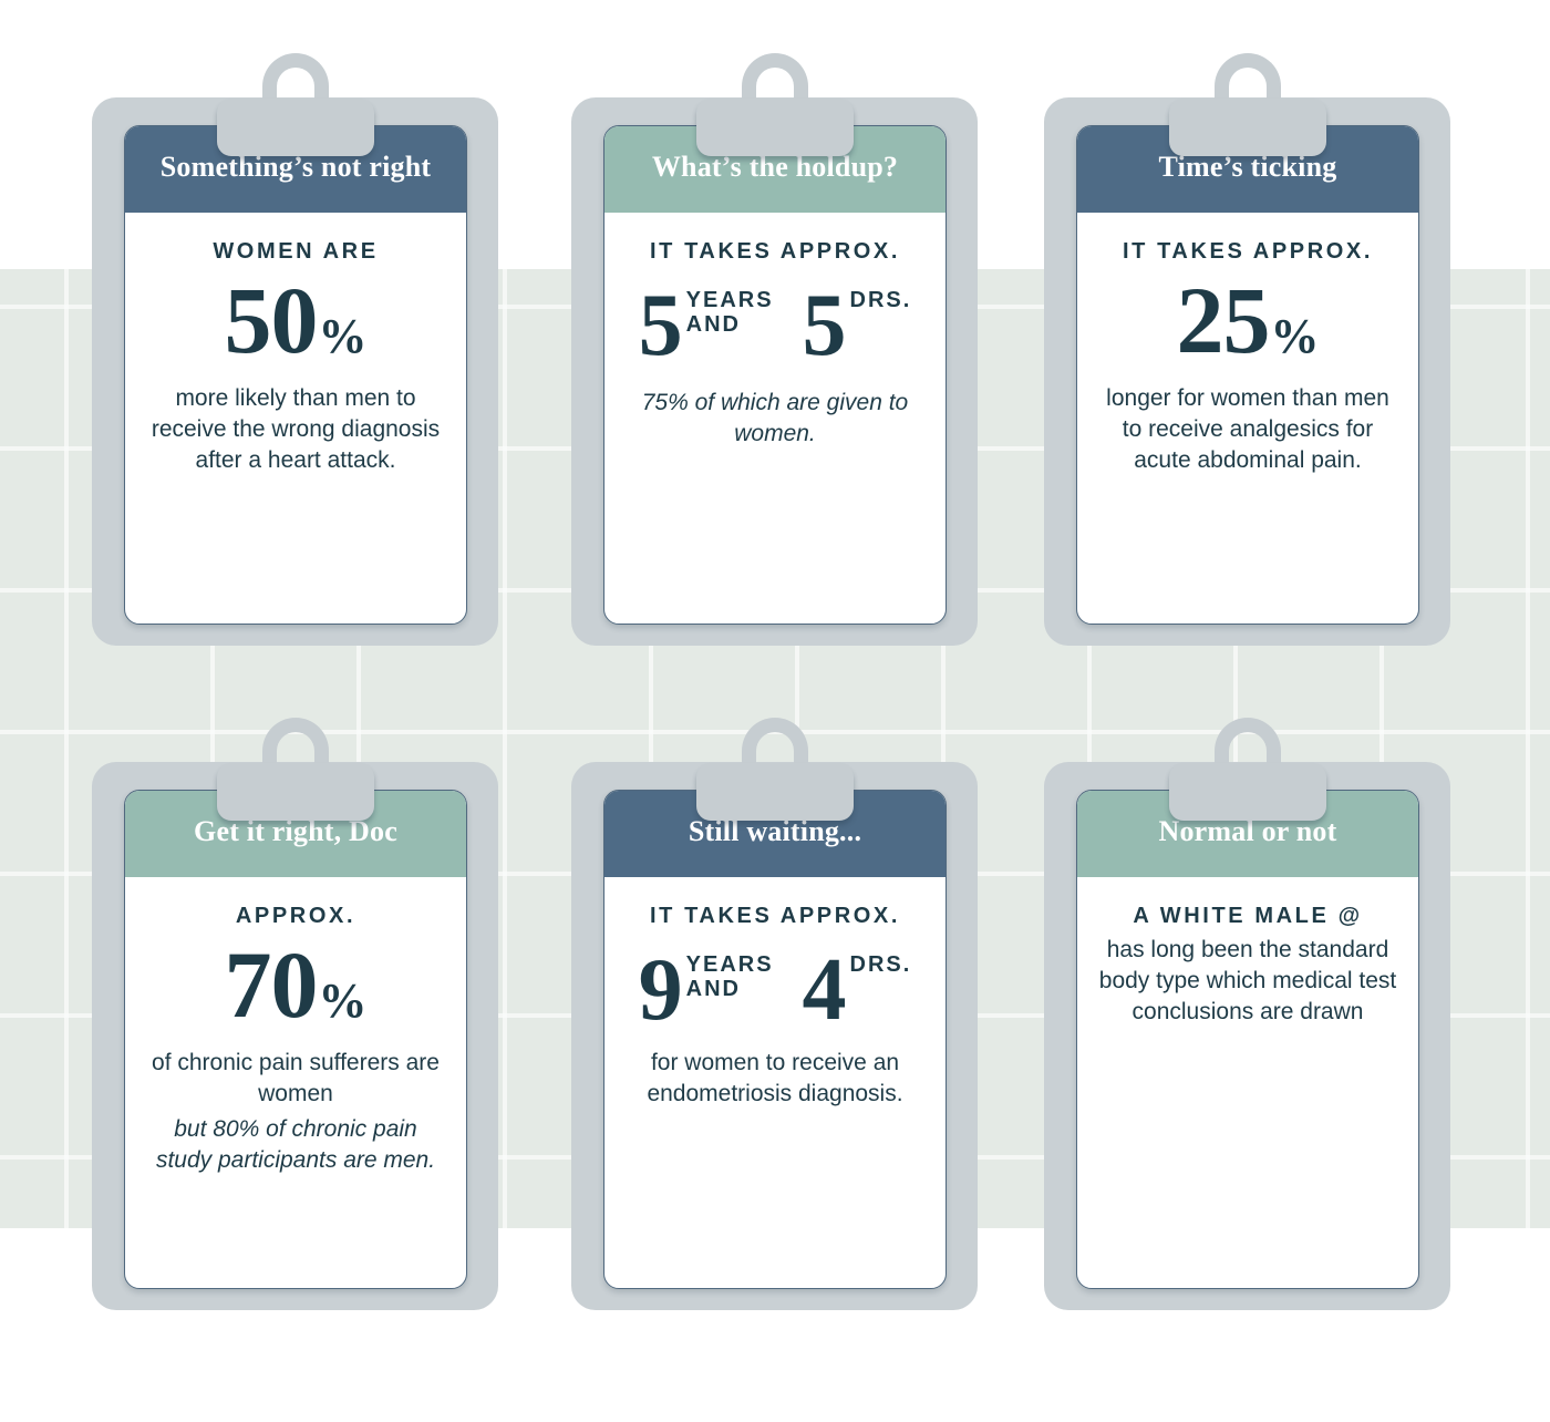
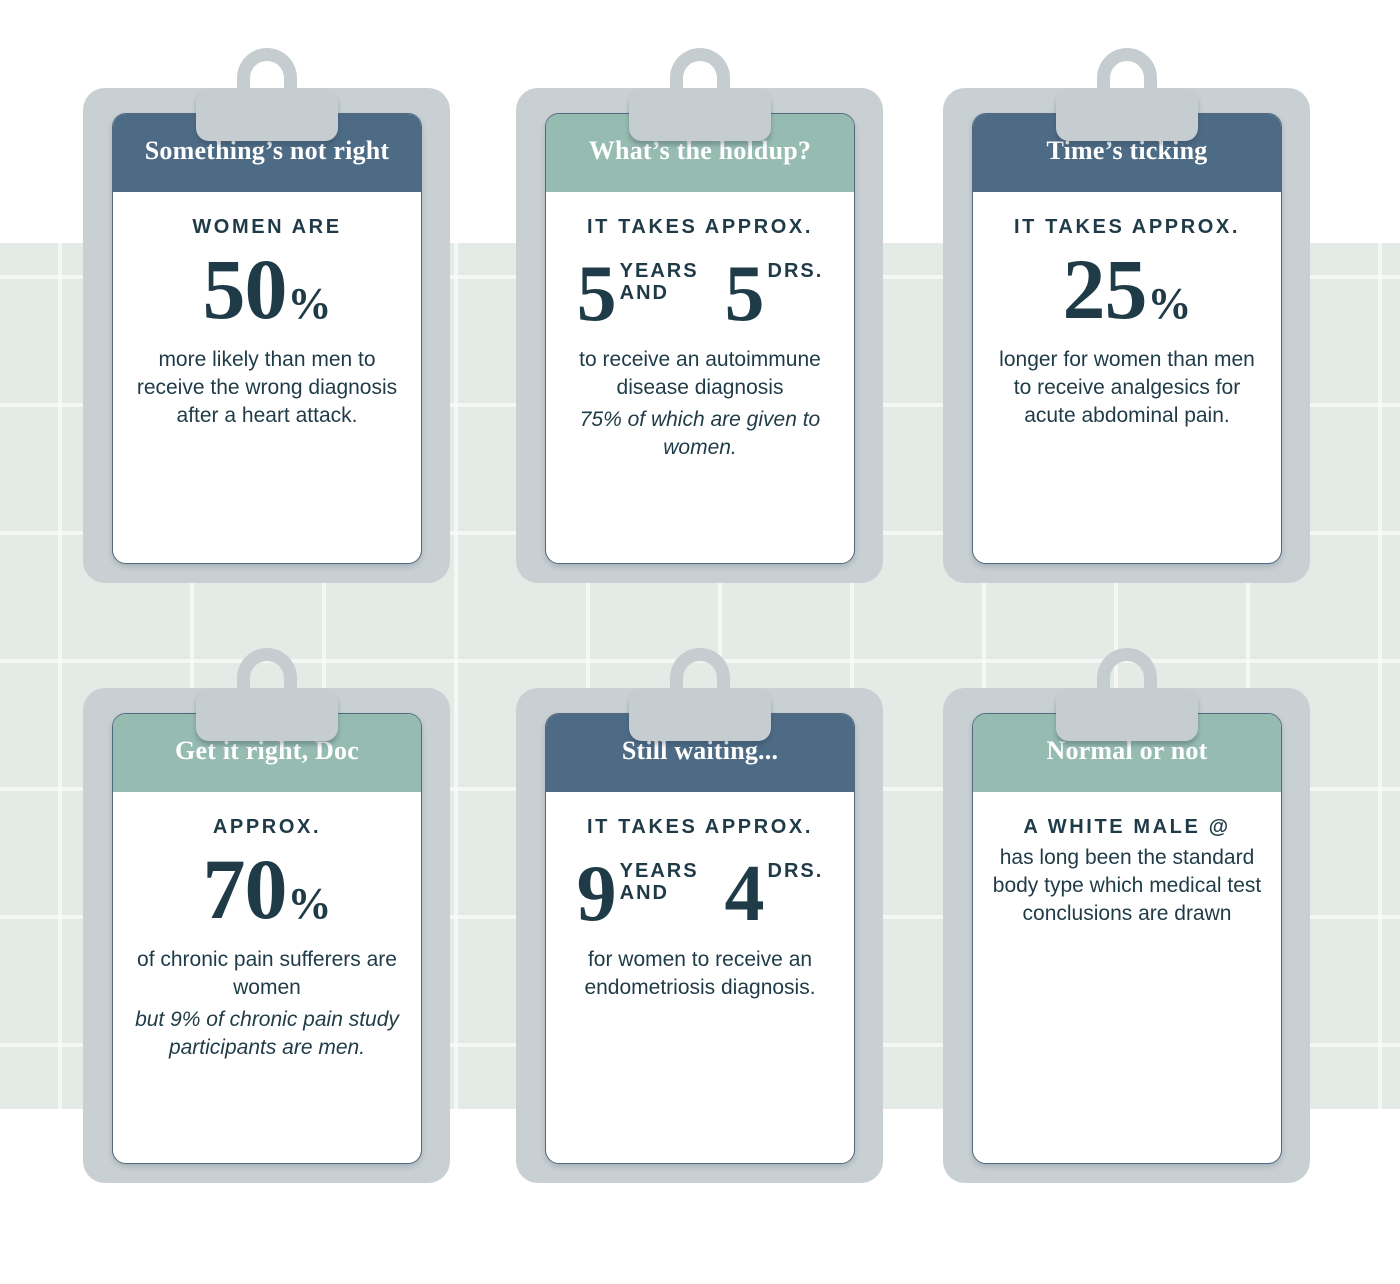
  Something’s not right
  WOMEN ARE
  50
  %
  more likely than men to receive the wrong diagnosis after a heart attack.
  What’s the holdup?
  IT TAKES APPROX.
  5
  YEARS
  AND
  5
  DRS.
+ to receive an autoimmune disease diagnosis
  75% of which are given to women.
  Time’s ticking
  IT TAKES APPROX.
  25
  %
  longer for women than men to receive analgesics for acute abdominal pain.
  Get it right, Doc
  APPROX.
  70
  %
  of chronic pain sufferers are women
- but 80% of chronic pain study participants are men.
+ but 9% of chronic pain study participants are men.
  Still waiting...
  IT TAKES APPROX.
  9
  YEARS
  AND
  4
  DRS.
  for women to receive an endometriosis diagnosis.
  Normal or not
  A WHITE MALE @
  has long been the standard body type which medical test conclusions are drawn
